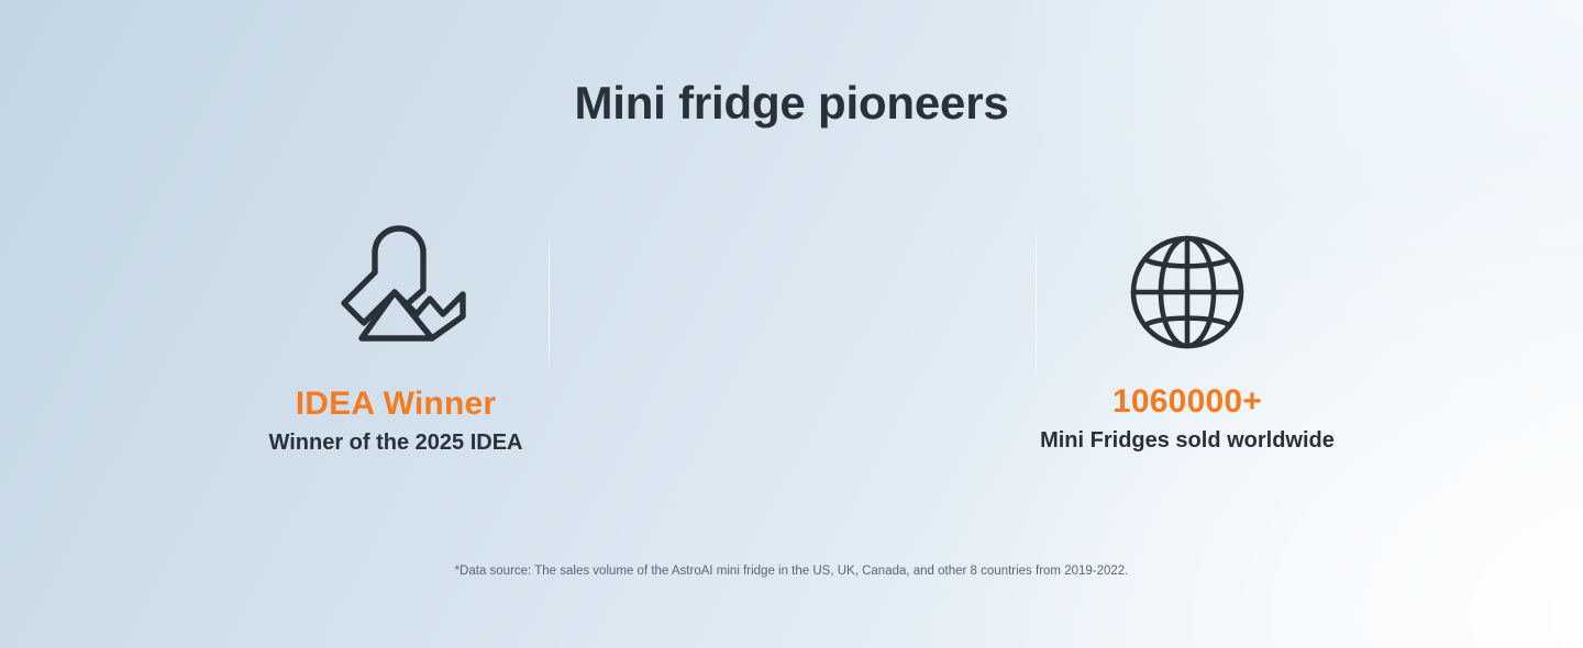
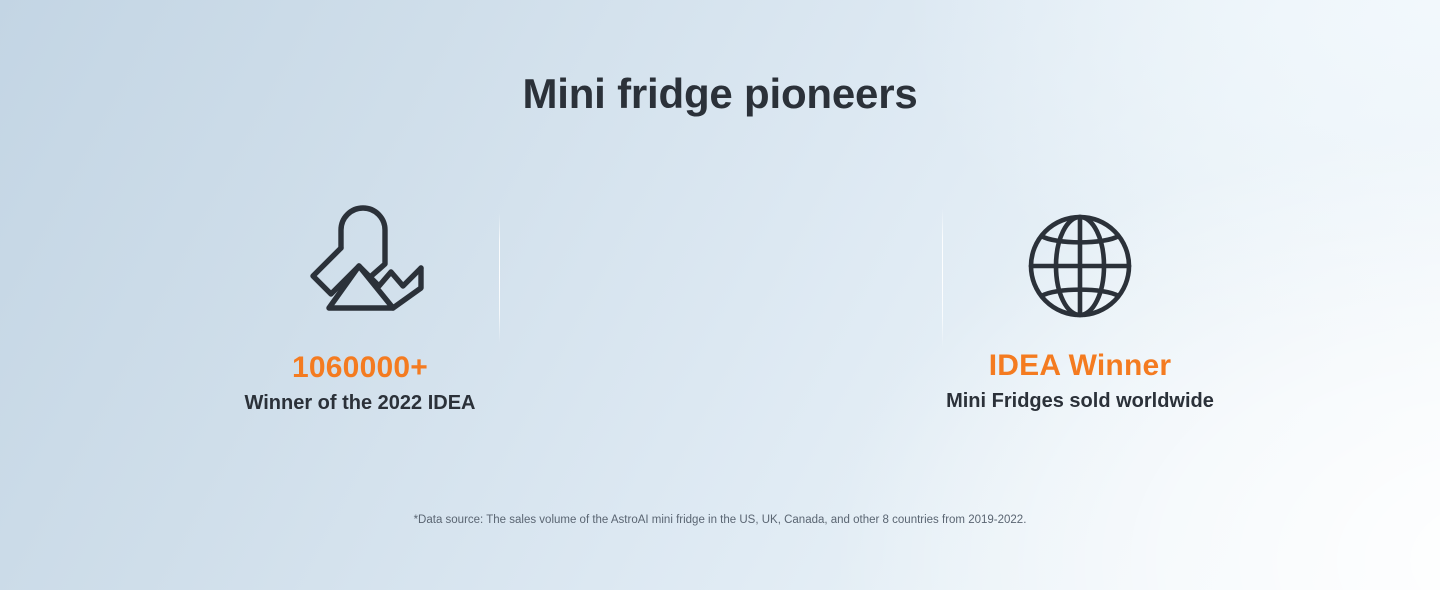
  Mini fridge pioneers
- IDEA Winner
+ 1060000+
- Winner of the 2025 IDEA
+ Winner of the 2022 IDEA
- 1060000+
+ IDEA Winner
  Mini Fridges sold worldwide
  *Data source: The sales volume of the AstroAI mini fridge in the US, UK, Canada, and other 8 countries from 2019-2022.
